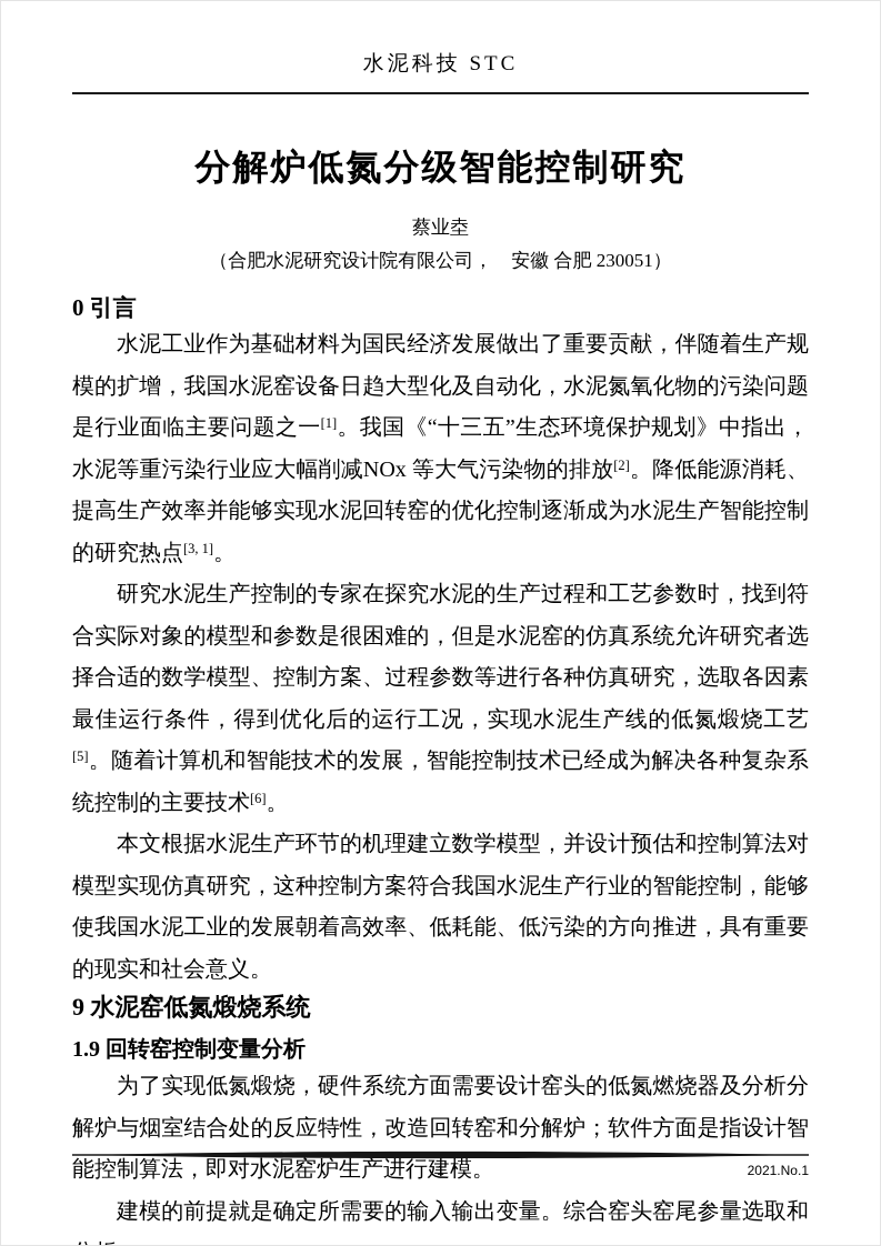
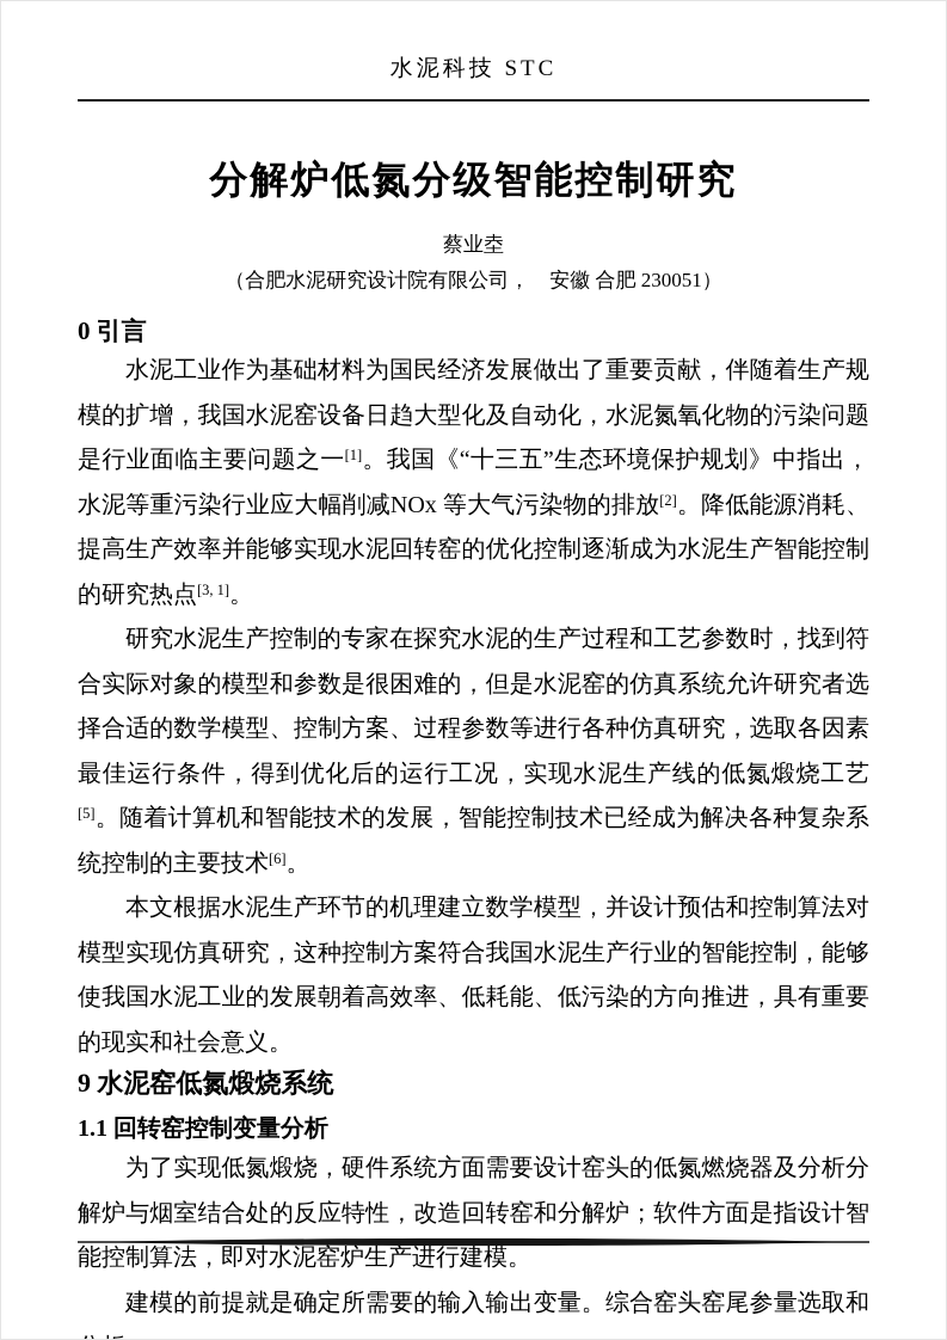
  水泥科技 STC
  分解炉低氮分级智能控制研究
  蔡业坴
  （合肥水泥研究设计院有限公司， 安徽 合肥 230051）
  0 引言
  水泥工业作为基础材料为国民经济发展做出了重要贡献，伴随着生产规模的扩增，我国水泥窑设备日趋大型化及自动化，水泥氮氧化物的污染问题是行业面临主要问题之一[1]。我国《“十三五”生态环境保护规划》中指出，水泥等重污染行业应大幅削减NOx 等大气污染物的排放[2]。降低能源消耗、提高生产效率并能够实现水泥回转窑的优化控制逐渐成为水泥生产智能控制的研究热点[3, 1]。
  研究水泥生产控制的专家在探究水泥的生产过程和工艺参数时，找到符合实际对象的模型和参数是很困难的，但是水泥窑的仿真系统允许研究者选择合适的数学模型、控制方案、过程参数等进行各种仿真研究，选取各因素最佳运行条件，得到优化后的运行工况，实现水泥生产线的低氮煅烧工艺[5]。随着计算机和智能技术的发展，智能控制技术已经成为解决各种复杂系统控制的主要技术[6]。
  本文根据水泥生产环节的机理建立数学模型，并设计预估和控制算法对模型实现仿真研究，这种控制方案符合我国水泥生产行业的智能控制，能够使我国水泥工业的发展朝着高效率、低耗能、低污染的方向推进，具有重要的现实和社会意义。
  9 水泥窑低氮煅烧系统
- 1.9 回转窑控制变量分析
+ 1.1 回转窑控制变量分析
  为了实现低氮煅烧，硬件系统方面需要设计窑头的低氮燃烧器及分析分解炉与烟室结合处的反应特性，改造回转窑和分解炉；软件方面是指设计智能控制算法，即对水泥窑炉生产进行建模。
  建模的前提就是确定所需要的输入输出变量。综合窑头窑尾参量选取和
- 1
- 2021.No.1
